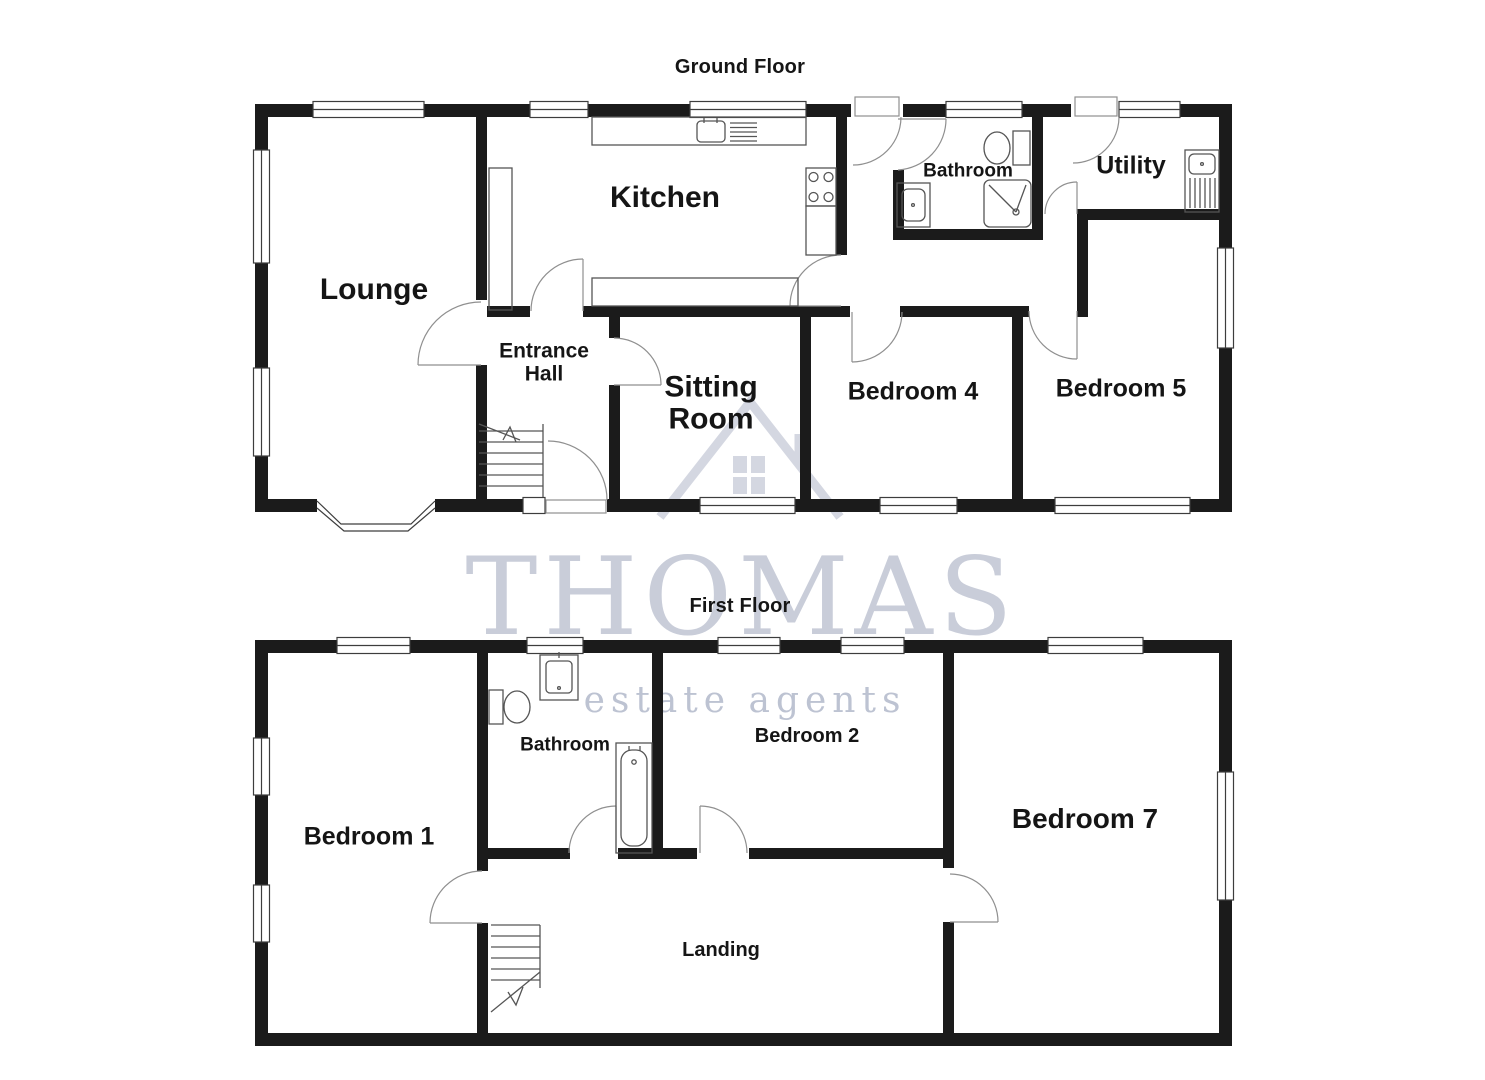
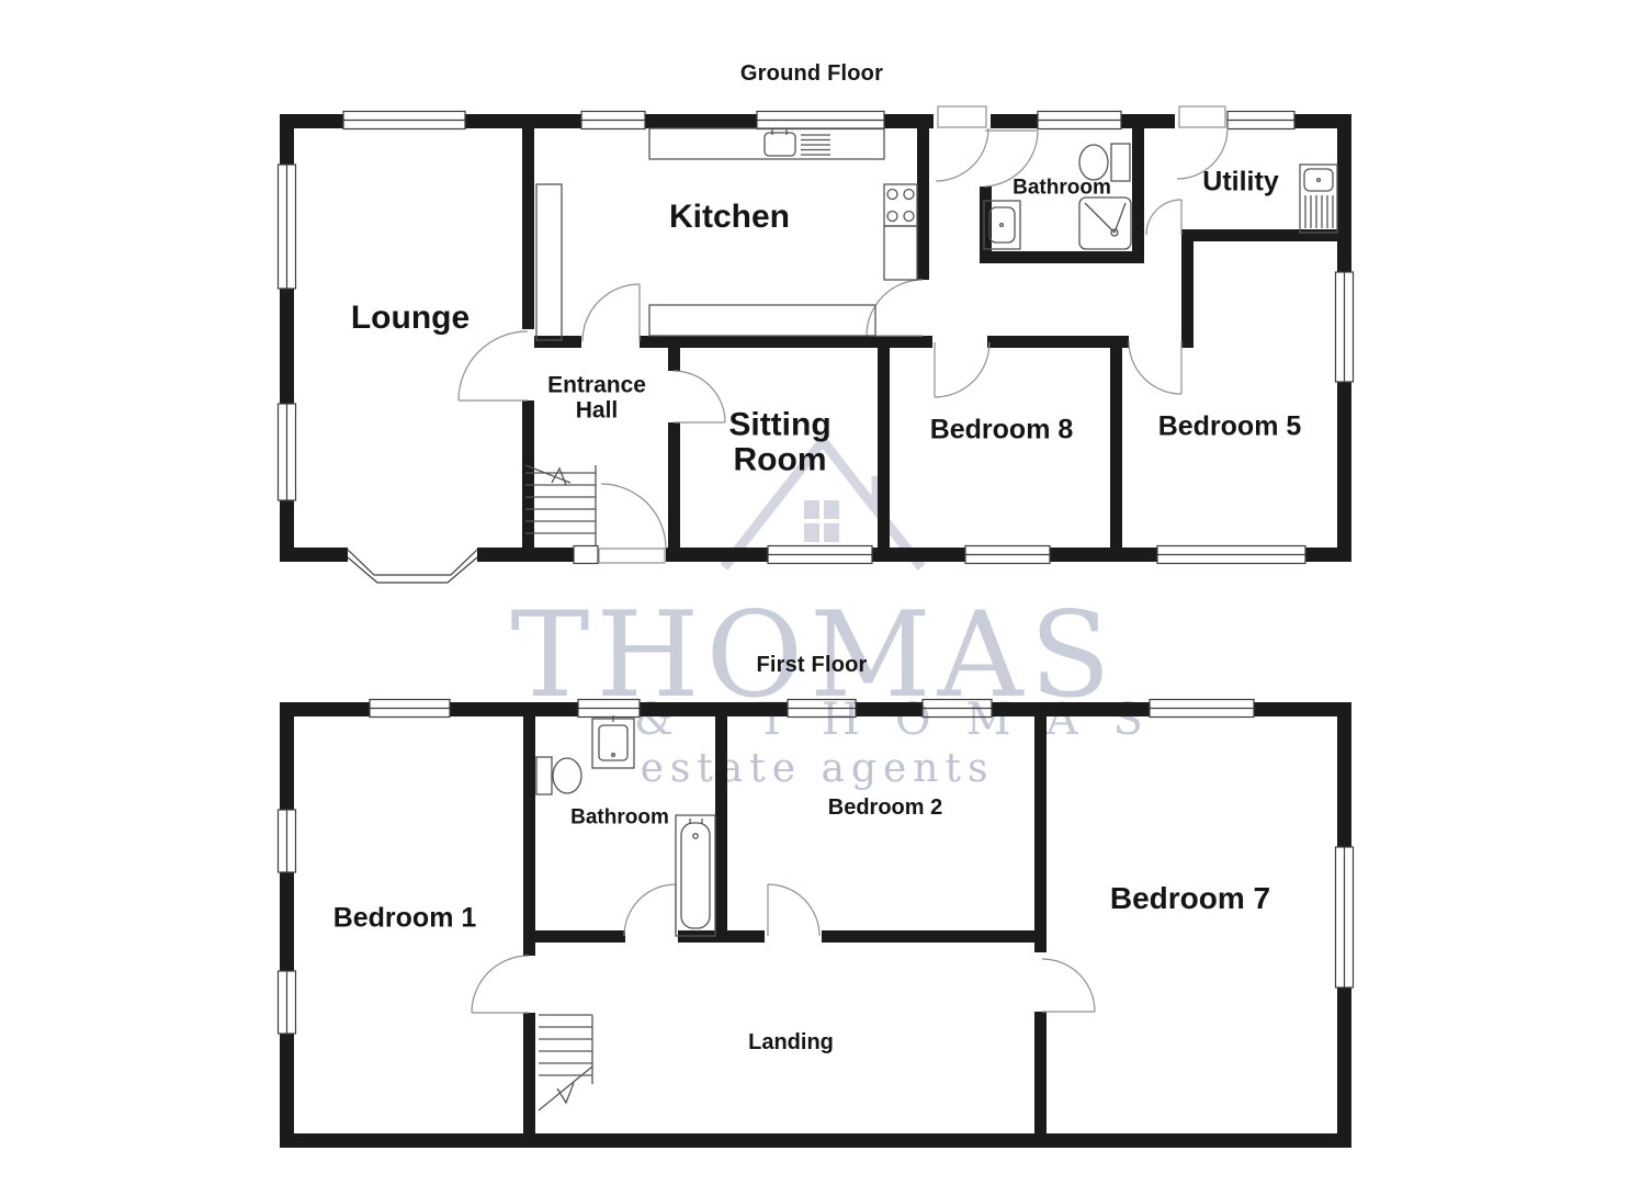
  THOMAS
+ & THOMAS
  estate agents
  Ground Floor
  Lounge
  Kitchen
  Entrance
  Hall
  Sitting
  Room
  Bathroom
  Utility
- Bedroom 4
+ Bedroom 8
  Bedroom 5
  First Floor
  Bedroom 1
  Bathroom
  Bedroom 2
  Bedroom 7
  Landing
